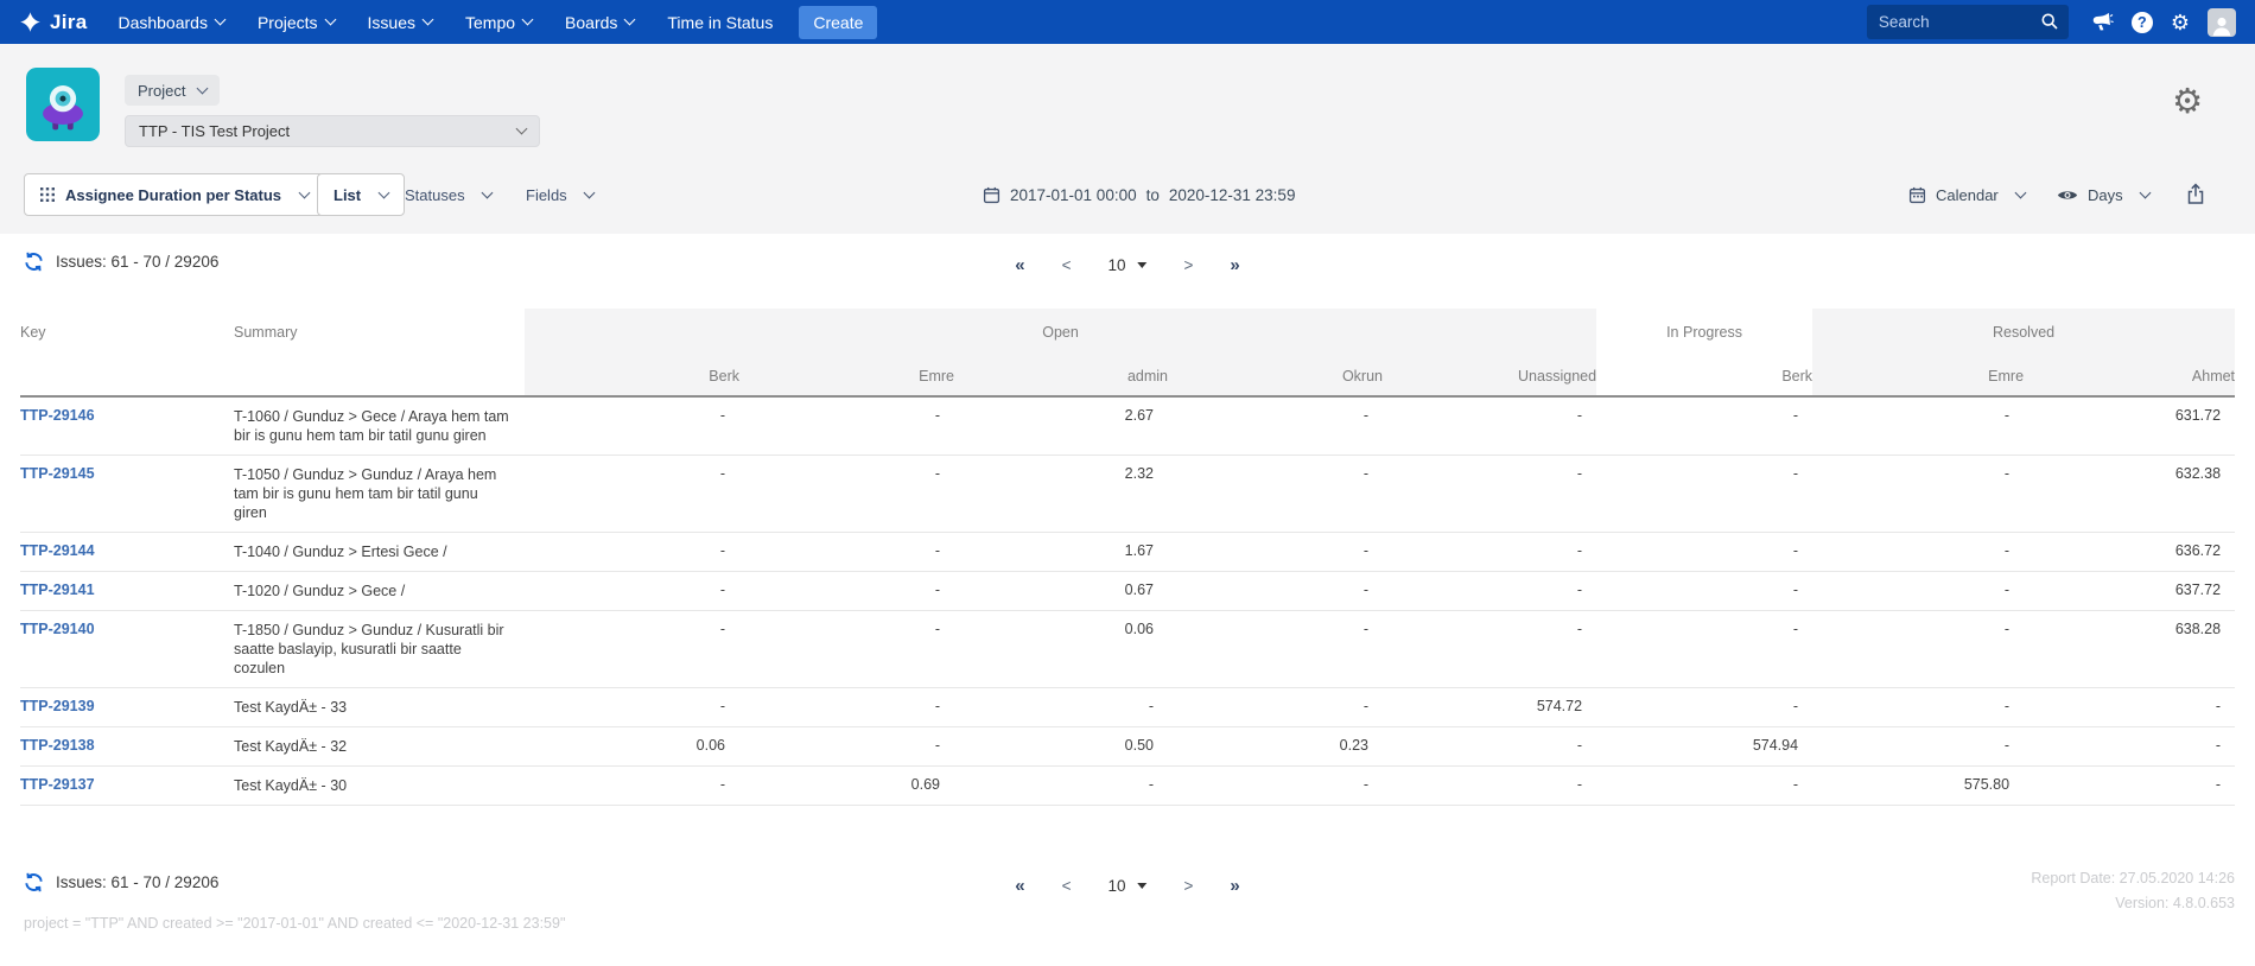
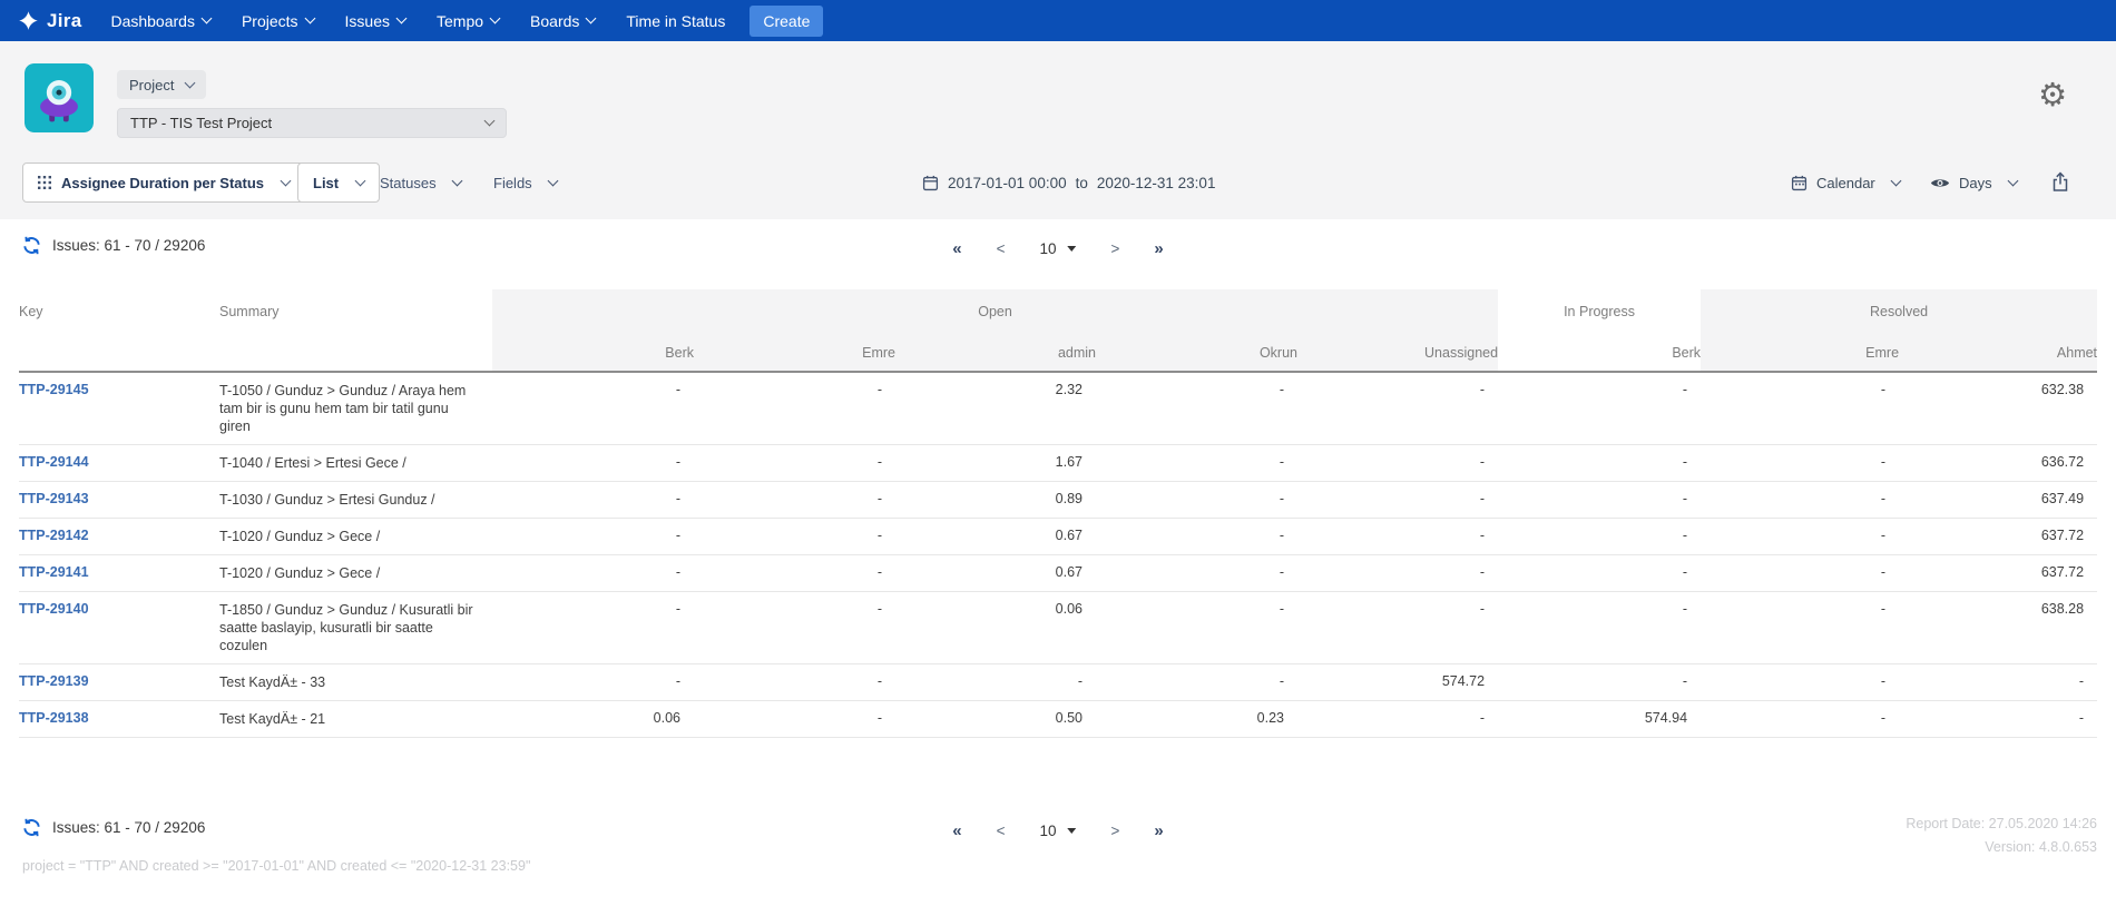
  Jira
  Dashboards
  Projects
  Issues
  Tempo
  Boards
  Time in Status
  Create
- Search
- ?
  Project
  TTP - TIS Test Project
  Assignee Duration per Status
  List
  Statuses
  Fields
  2017-01-01 00:00
  to
- 2020-12-31 23:59
+ 2020-12-31 23:01
  Calendar
  Days
  Issues: 61 - 70 / 29206
  «
  <
  10
  >
  »
  Key	Summary	Open	In Progress	Resolved
  		Berk	Emre	admin	Okrun	Unassigned	Berk	Emre	Ahmet
- TTP-29146	T-1060 / Gunduz > Gece / Araya hem tam bir is gunu hem tam bir tatil gunu giren	-	-	2.67	-	-	-	-	631.72
  TTP-29145	T-1050 / Gunduz > Gunduz / Araya hem tam bir is gunu hem tam bir tatil gunu giren	-	-	2.32	-	-	-	-	632.38
- TTP-29144	T-1040 / Gunduz > Ertesi Gece /	-	-	1.67	-	-	-	-	636.72
+ TTP-29144	T-1040 / Ertesi > Ertesi Gece /	-	-	1.67	-	-	-	-	636.72
+ TTP-29143	T-1030 / Gunduz > Ertesi Gunduz /	-	-	0.89	-	-	-	-	637.49
+ TTP-29142	T-1020 / Gunduz > Gece /	-	-	0.67	-	-	-	-	637.72
  TTP-29141	T-1020 / Gunduz > Gece /	-	-	0.67	-	-	-	-	637.72
  TTP-29140	T-1850 / Gunduz > Gunduz / Kusuratli bir saatte baslayip, kusuratli bir saatte cozulen	-	-	0.06	-	-	-	-	638.28
  TTP-29139	Test KaydÄ± - 33	-	-	-	-	574.72	-	-	-
- TTP-29138	Test KaydÄ± - 32	0.06	-	0.50	0.23	-	574.94	-	-
+ TTP-29138	Test KaydÄ± - 21	0.06	-	0.50	0.23	-	574.94	-	-
- TTP-29137	Test KaydÄ± - 30	-	0.69	-	-	-	-	575.80	-
  Issues: 61 - 70 / 29206
  «
  <
  10
  >
  »
  Report Date: 27.05.2020 14:26
  Version: 4.8.0.653
  project = "TTP" AND created >= "2017-01-01" AND created <= "2020-12-31 23:59"
